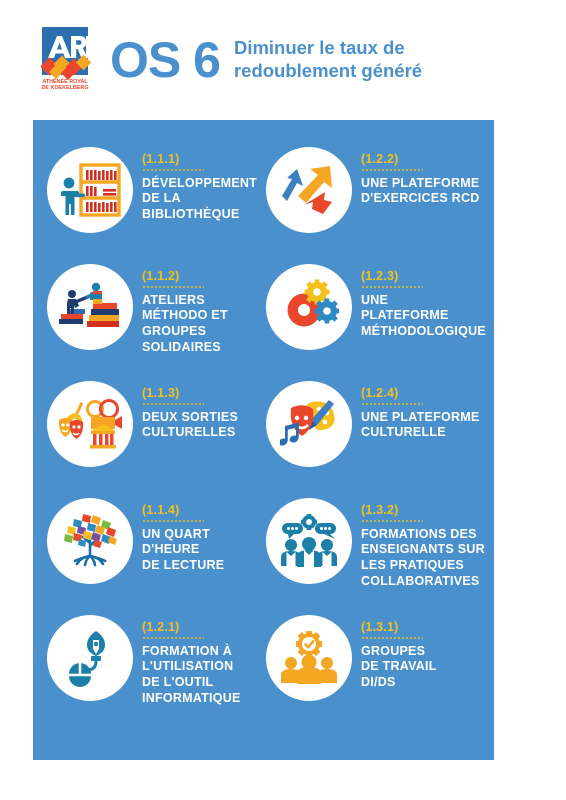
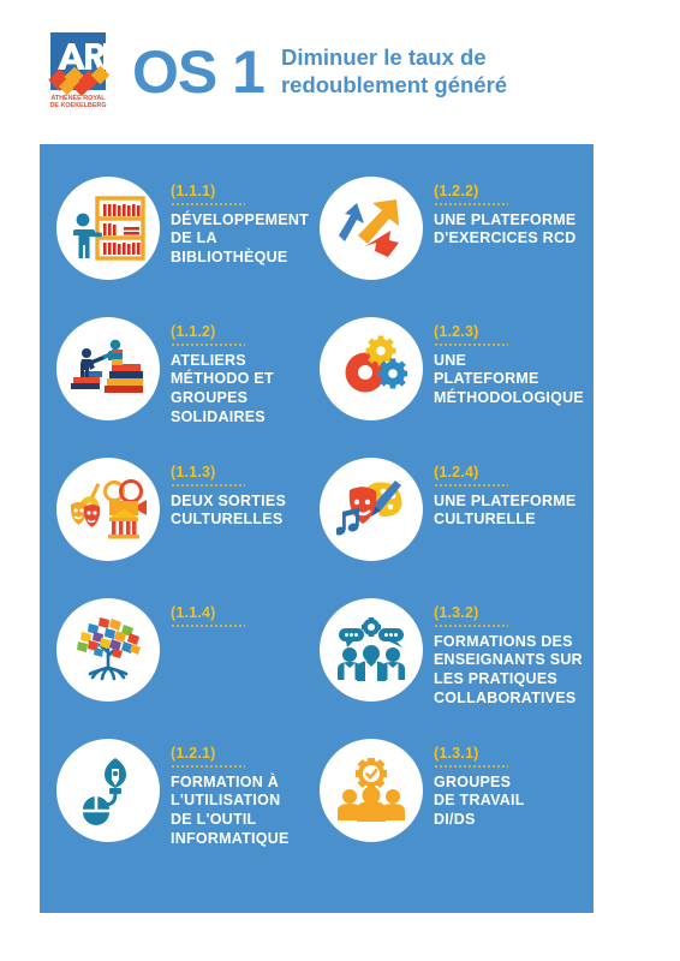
- OS 6
+ OS 1
  Diminuer le taux de redoublement généré
  (1.1.1)
  DÉVELOPPEMENT
  DE LA
  BIBLIOTHÈQUE
  (1.2.2)
  UNE PLATEFORME
  D'EXERCICES RCD
  (1.1.2)
  ATELIERS
  MÉTHODO ET
  GROUPES
  SOLIDAIRES
  (1.2.3)
  UNE
  PLATEFORME
  MÉTHODOLOGIQUE
  (1.1.3)
  DEUX SORTIES
  CULTURELLES
  (1.2.4)
  UNE PLATEFORME
  CULTURELLE
  (1.1.4)
- UN QUART
- D'HEURE
- DE LECTURE
  (1.3.2)
  FORMATIONS DES
  ENSEIGNANTS SUR
  LES PRATIQUES
  COLLABORATIVES
  (1.2.1)
  FORMATION À
  L'UTILISATION
  DE L'OUTIL
  INFORMATIQUE
  (1.3.1)
  GROUPES
  DE TRAVAIL
  DI/DS
